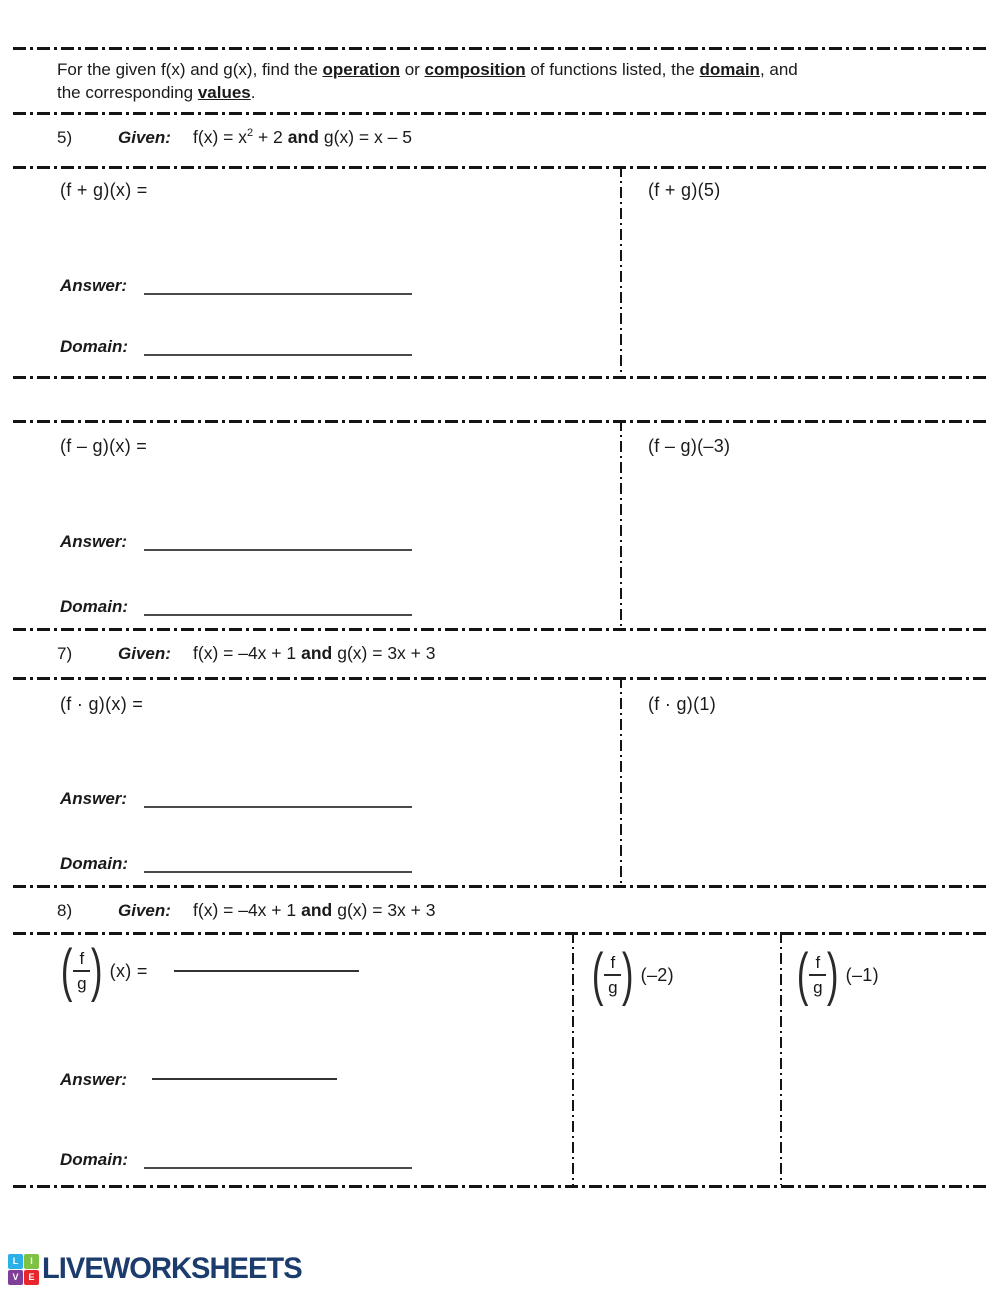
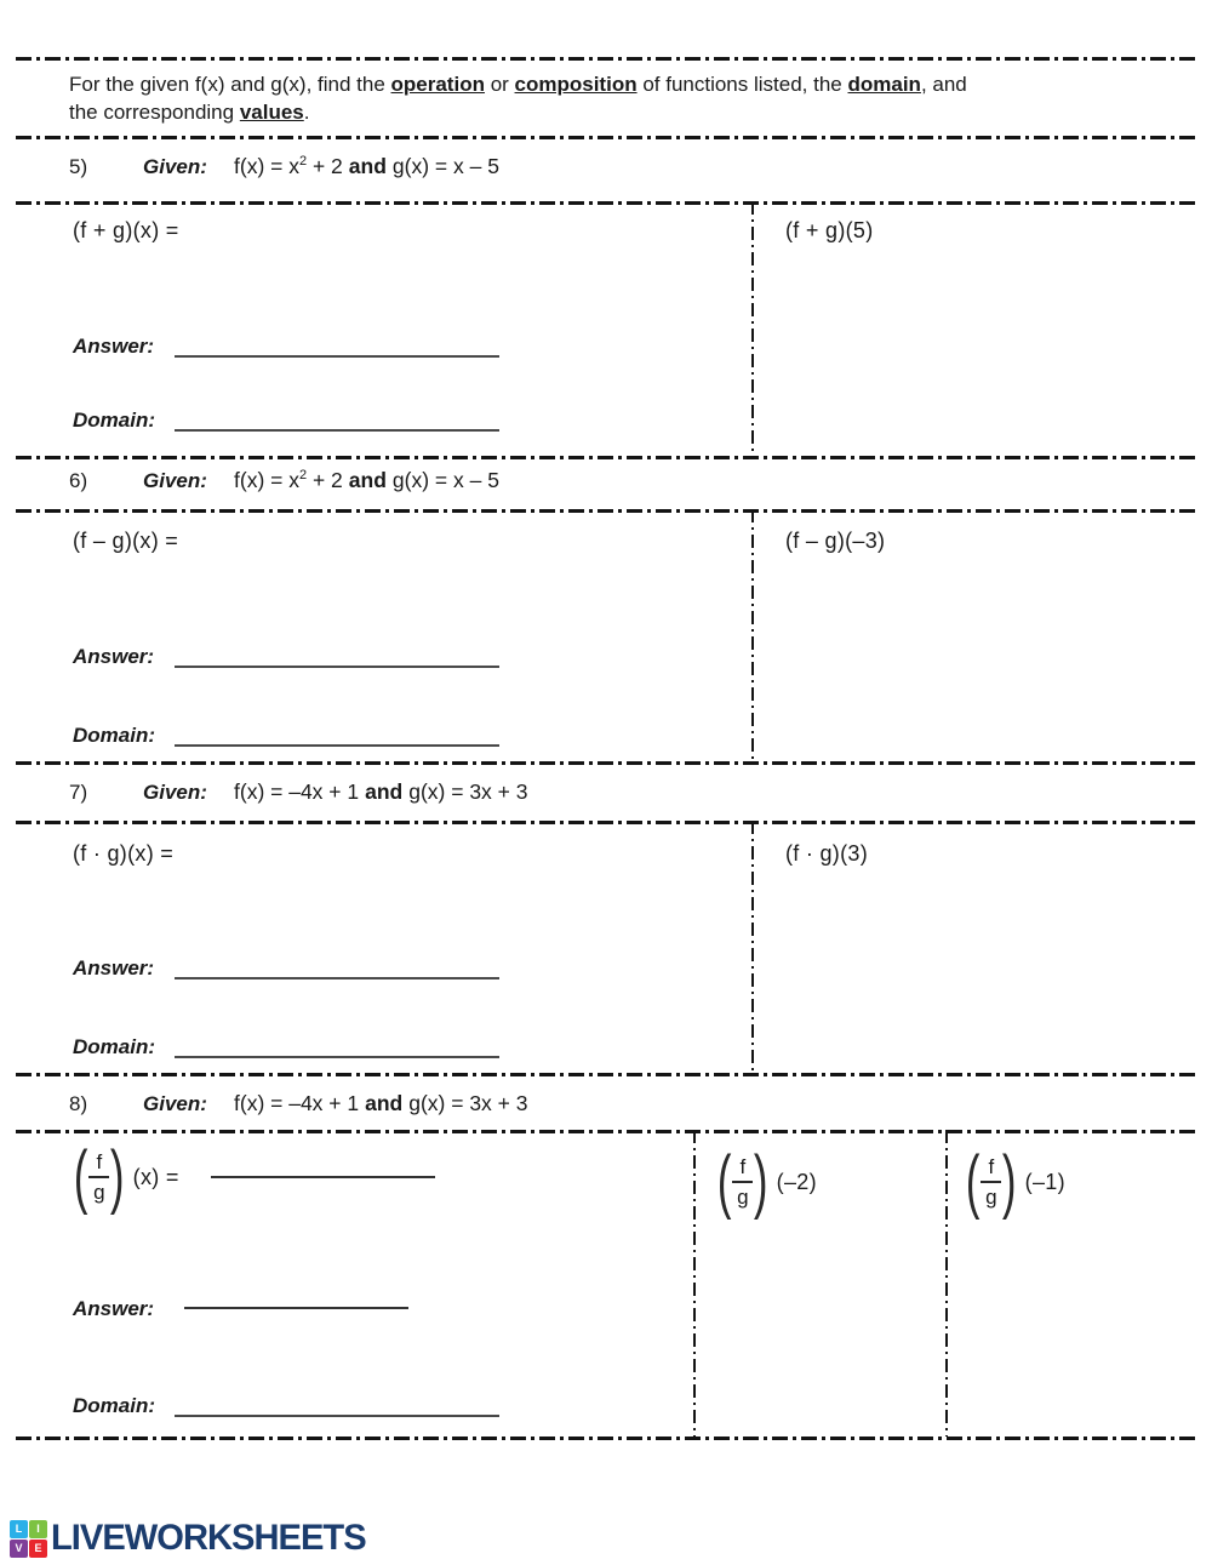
  For the given f(x) and g(x), find the operation or composition of functions listed, the domain, and
  the corresponding values.
  5) Given: f(x) = x2 + 2 and g(x) = x – 5
  (f + g)(x) =
  (f + g)(5)
  Answer:
  Domain:
+ 6) Given: f(x) = x2 + 2 and g(x) = x – 5
  (f – g)(x) =
  (f – g)(–3)
  Answer:
  Domain:
  7) Given: f(x) = –4x + 1 and g(x) = 3x + 3
  (f · g)(x) =
- (f · g)(1)
+ (f · g)(3)
  Answer:
  Domain:
  8) Given: f(x) = –4x + 1 and g(x) = 3x + 3
  (
  f
  g
  )
  (x) =
  (
  f
  g
  )
  (–2)
  (
  f
  g
  )
  (–1)
  Answer:
  Domain:
  L
  I
  V
  E
  LIVEWORKSHEETS
